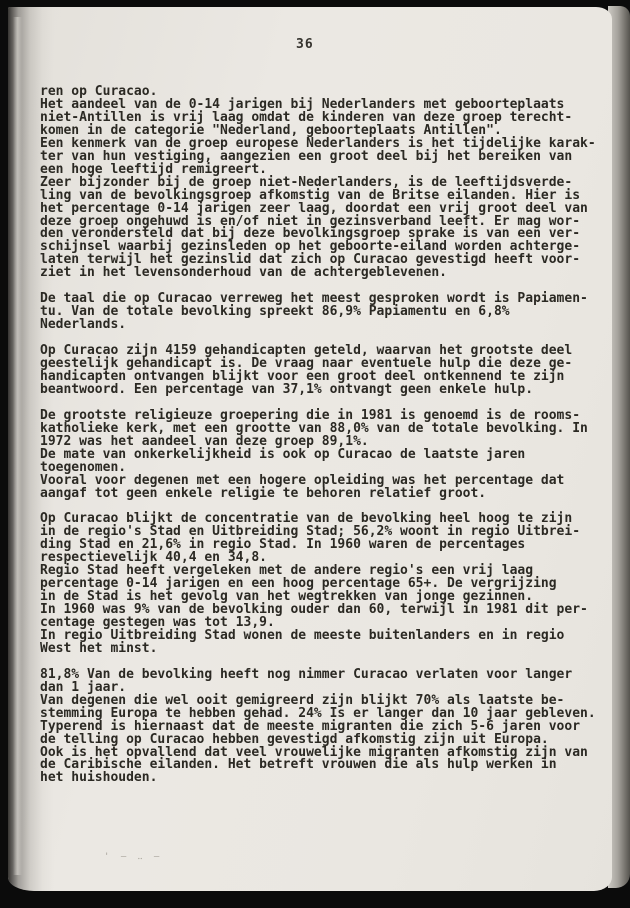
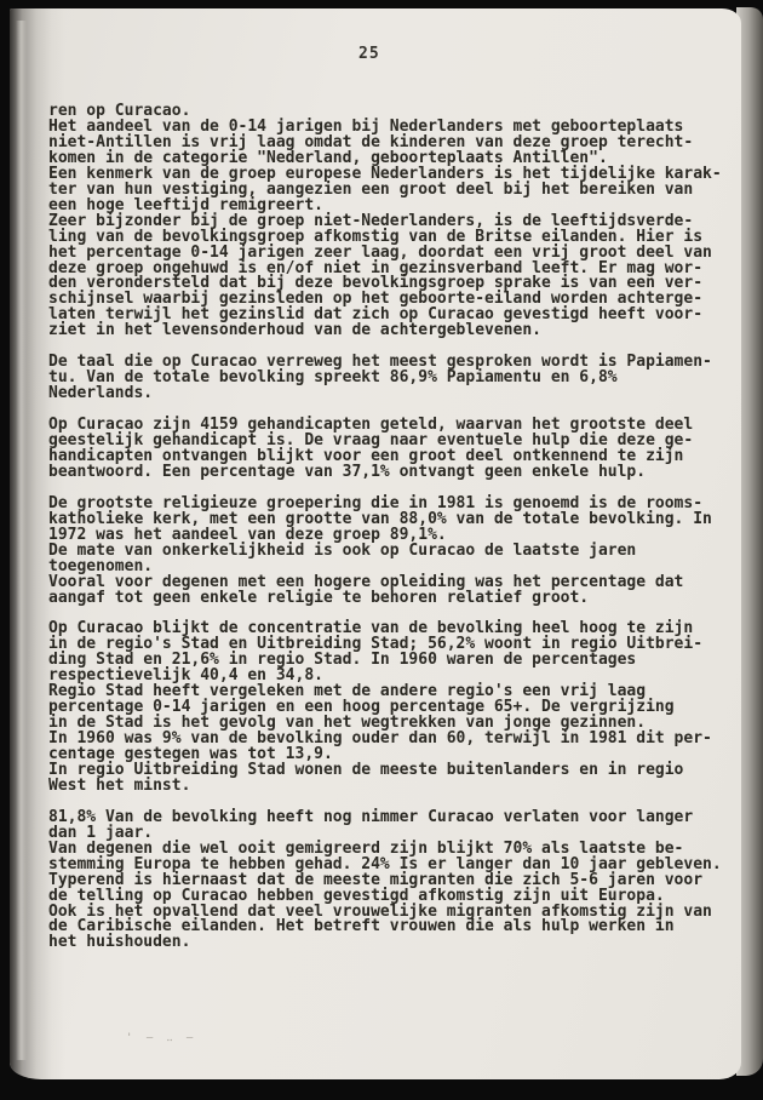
- 36
+ 25
  ren op Curacao.
  Het aandeel van de 0-14 jarigen bij Nederlanders met geboorteplaats
  niet-Antillen is vrij laag omdat de kinderen van deze groep terecht-
  komen in de categorie "Nederland, geboorteplaats Antillen".
  Een kenmerk van de groep europese Nederlanders is het tijdelijke karak-
  ter van hun vestiging, aangezien een groot deel bij het bereiken van
  een hoge leeftijd remigreert.
  Zeer bijzonder bij de groep niet-Nederlanders, is de leeftijdsverde-
  ling van de bevolkingsgroep afkomstig van de Britse eilanden. Hier is
  het percentage 0-14 jarigen zeer laag, doordat een vrij groot deel van
  deze groep ongehuwd is en/of niet in gezinsverband leeft. Er mag wor-
  den verondersteld dat bij deze bevolkingsgroep sprake is van een ver-
  schijnsel waarbij gezinsleden op het geboorte-eiland worden achterge-
  laten terwijl het gezinslid dat zich op Curacao gevestigd heeft voor-
  ziet in het levensonderhoud van de achtergeblevenen.
  De taal die op Curacao verreweg het meest gesproken wordt is Papiamen-
  tu. Van de totale bevolking spreekt 86,9% Papiamentu en 6,8%
  Nederlands.
  Op Curacao zijn 4159 gehandicapten geteld, waarvan het grootste deel
  geestelijk gehandicapt is. De vraag naar eventuele hulp die deze ge-
  handicapten ontvangen blijkt voor een groot deel ontkennend te zijn
  beantwoord. Een percentage van 37,1% ontvangt geen enkele hulp.
  De grootste religieuze groepering die in 1981 is genoemd is de rooms-
  katholieke kerk, met een grootte van 88,0% van de totale bevolking. In
  1972 was het aandeel van deze groep 89,1%.
  De mate van onkerkelijkheid is ook op Curacao de laatste jaren
  toegenomen.
  Vooral voor degenen met een hogere opleiding was het percentage dat
  aangaf tot geen enkele religie te behoren relatief groot.
  Op Curacao blijkt de concentratie van de bevolking heel hoog te zijn
  in de regio's Stad en Uitbreiding Stad; 56,2% woont in regio Uitbrei-
  ding Stad en 21,6% in regio Stad. In 1960 waren de percentages
  respectievelijk 40,4 en 34,8.
  Regio Stad heeft vergeleken met de andere regio's een vrij laag
  percentage 0-14 jarigen en een hoog percentage 65+. De vergrijzing
  in de Stad is het gevolg van het wegtrekken van jonge gezinnen.
  In 1960 was 9% van de bevolking ouder dan 60, terwijl in 1981 dit per-
  centage gestegen was tot 13,9.
  In regio Uitbreiding Stad wonen de meeste buitenlanders en in regio
  West het minst.
  81,8% Van de bevolking heeft nog nimmer Curacao verlaten voor langer
  dan 1 jaar.
  Van degenen die wel ooit gemigreerd zijn blijkt 70% als laatste be-
  stemming Europa te hebben gehad. 24% Is er langer dan 10 jaar gebleven.
  Typerend is hiernaast dat de meeste migranten die zich 5-6 jaren voor
  de telling op Curacao hebben gevestigd afkomstig zijn uit Europa.
  Ook is het opvallend dat veel vrouwelijke migranten afkomstig zijn van
  de Caribische eilanden. Het betreft vrouwen die als hulp werken in
  het huishouden.
  ' — ‥ –
